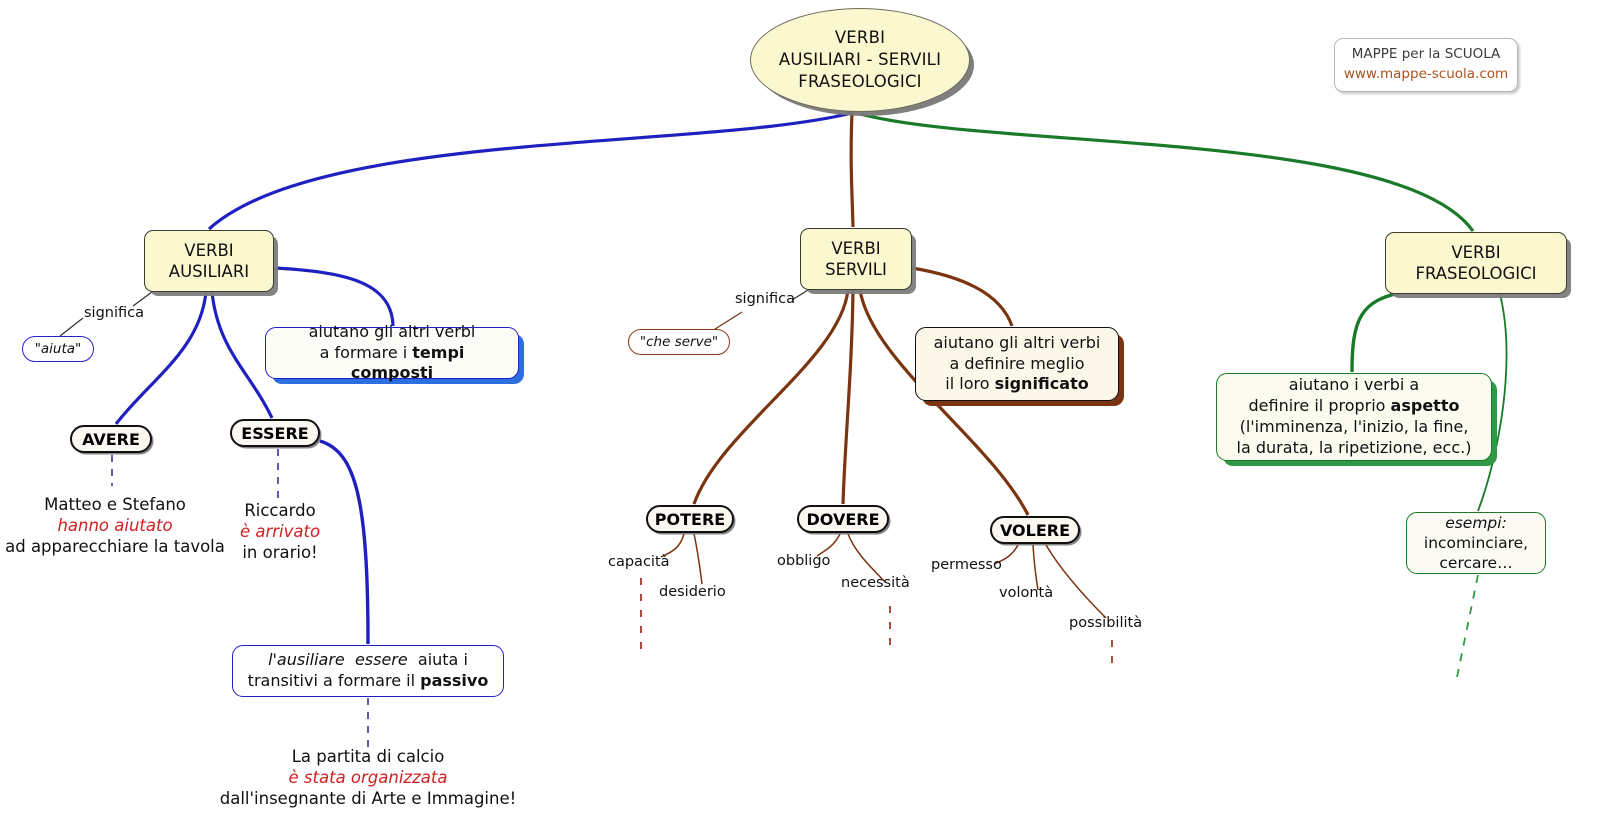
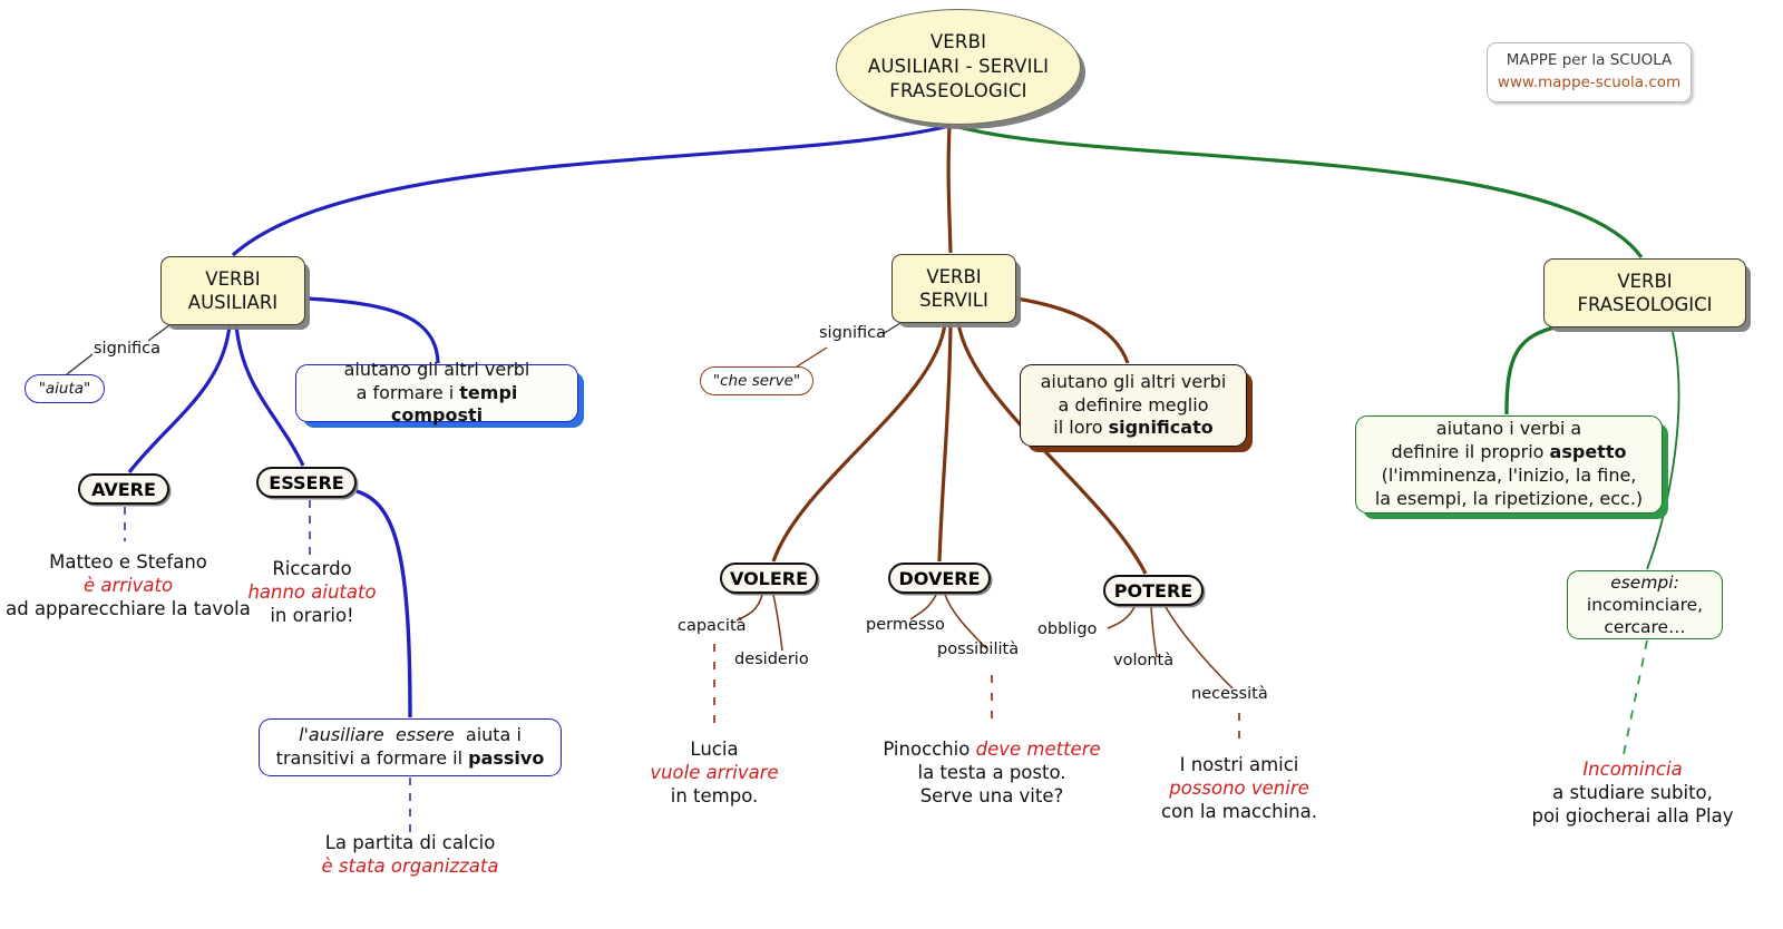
  VERBI
  AUSILIARI - SERVILI
  FRASEOLOGICI
  MAPPE per la SCUOLA
  www.mappe-scuola.com
  VERBI
  AUSILIARI
  significa
  "aiuta"
  aiutano gli altri verbi
  a formare i tempi composti
  AVERE
  ESSERE
  Matteo e Stefano
- hanno aiutato
+ è arrivato
  ad apparecchiare la tavola
  Riccardo
- è arrivato
+ hanno aiutato
  in orario!
  l'ausiliare essere aiuta i
  transitivi a formare il passivo
  La partita di calcio
  è stata organizzata
- dall'insegnante di Arte e Immagine!
  VERBI
  SERVILI
  significa
  "che serve"
  aiutano gli altri verbi
  a definire meglio
  il loro significato
- POTERE
+ VOLERE
  DOVERE
- VOLERE
+ POTERE
  capacità
  desiderio
- obbligo
+ permesso
- necessità
+ possibilità
- permesso
+ obbligo
  volontà
- possibilità
+ necessità
+ Lucia
+ vuole arrivare
+ in tempo.
+ Pinocchio deve mettere
+ la testa a posto.
+ Serve una vite?
+ I nostri amici
+ possono venire
+ con la macchina.
  VERBI
  FRASEOLOGICI
  aiutano i verbi a
  definire il proprio aspetto
  (l'imminenza, l'inizio, la fine,
- la durata, la ripetizione, ecc.)
+ la esempi, la ripetizione, ecc.)
  esempi:
  incominciare,
  cercare…
+ Incomincia
+ a studiare subito,
+ poi giocherai alla Play
